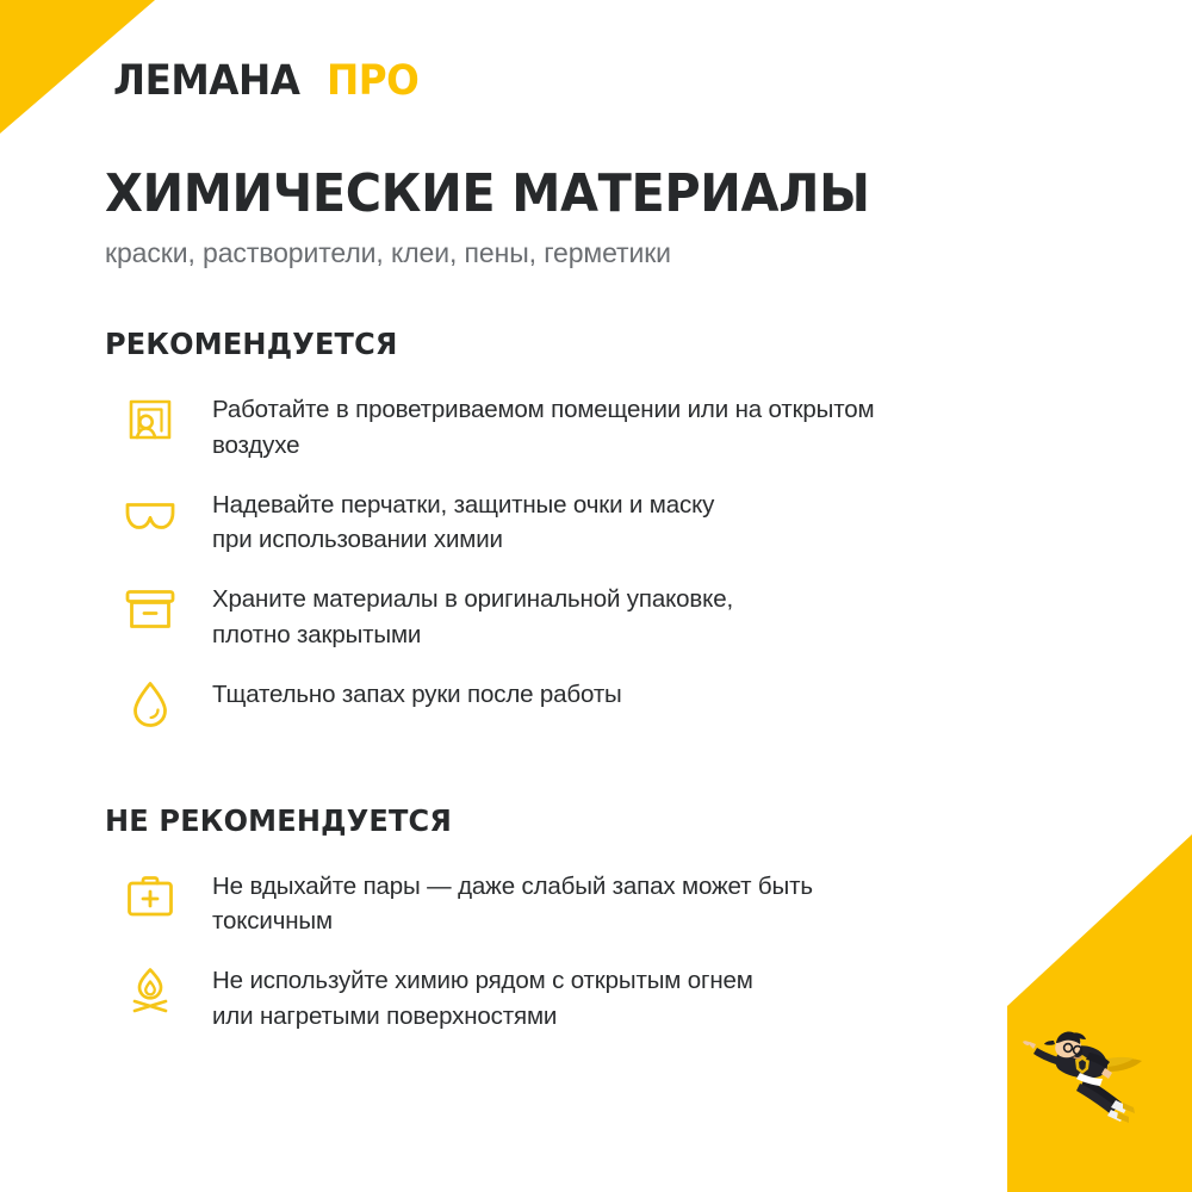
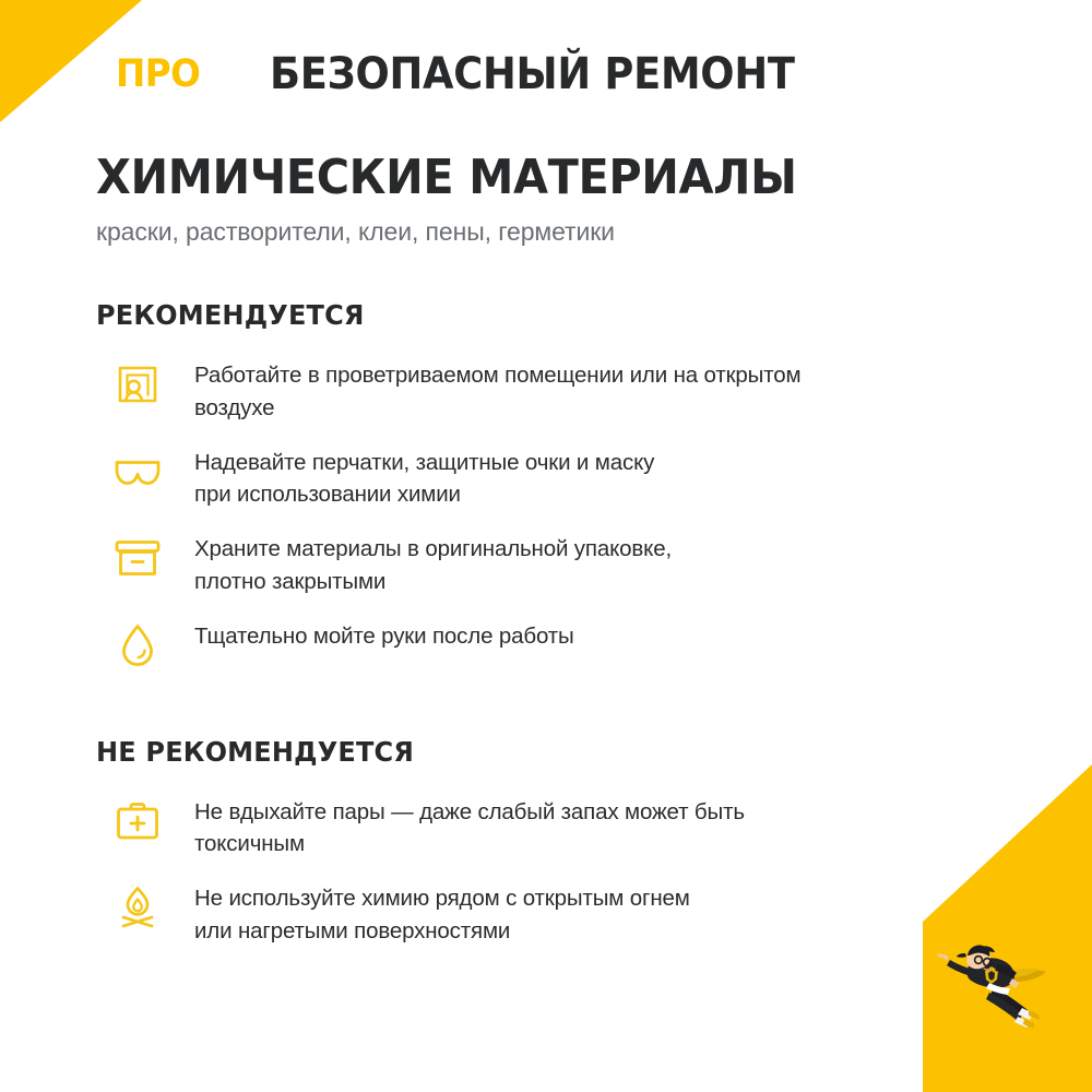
- ЛЕМАНА
  ПРО
+ БЕЗОПАСНЫЙ РЕМОНТ
  ХИМИЧЕСКИЕ МАТЕРИАЛЫ
  краски, растворители, клеи, пены, герметики
  РЕКОМЕНДУЕТСЯ
  Работайте в проветриваемом помещении или на открытом
  воздухе
  Надевайте перчатки, защитные очки и маску
  при использовании химии
  Храните материалы в оригинальной упаковке,
  плотно закрытыми
- Тщательно запах руки после работы
+ Тщательно мойте руки после работы
  НЕ РЕКОМЕНДУЕТСЯ
  Не вдыхайте пары — даже слабый запах может быть
  токсичным
  Не используйте химию рядом с открытым огнем
  или нагретыми поверхностями
